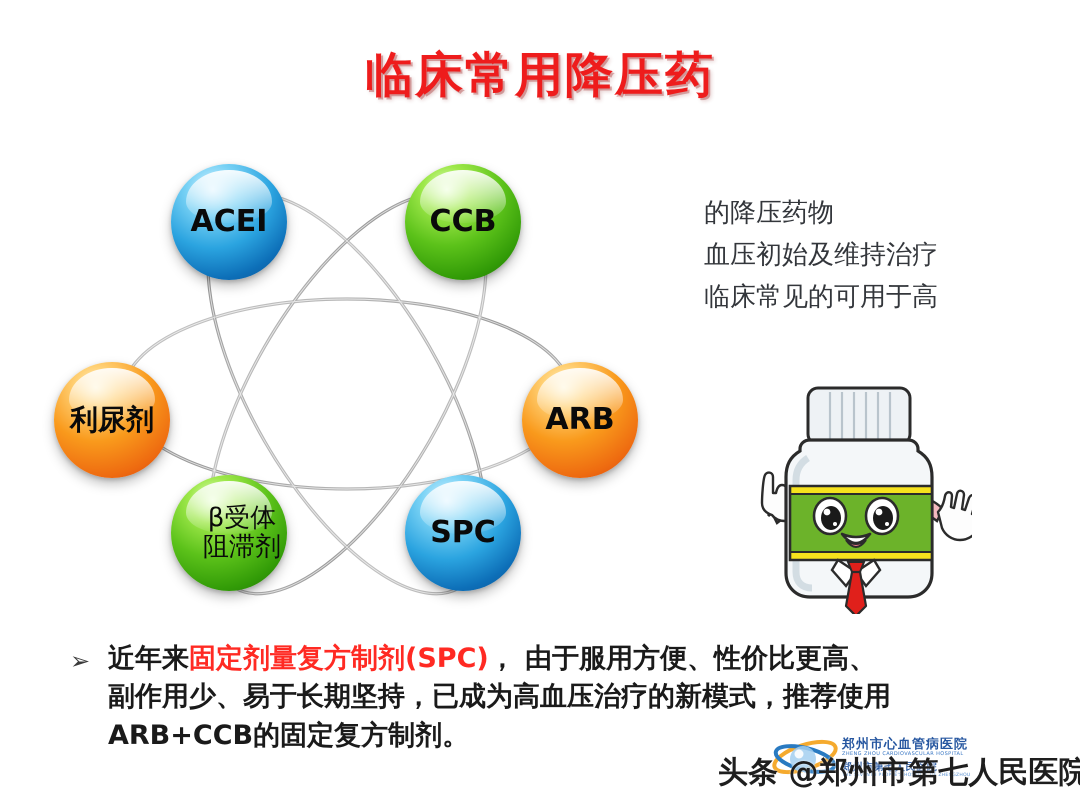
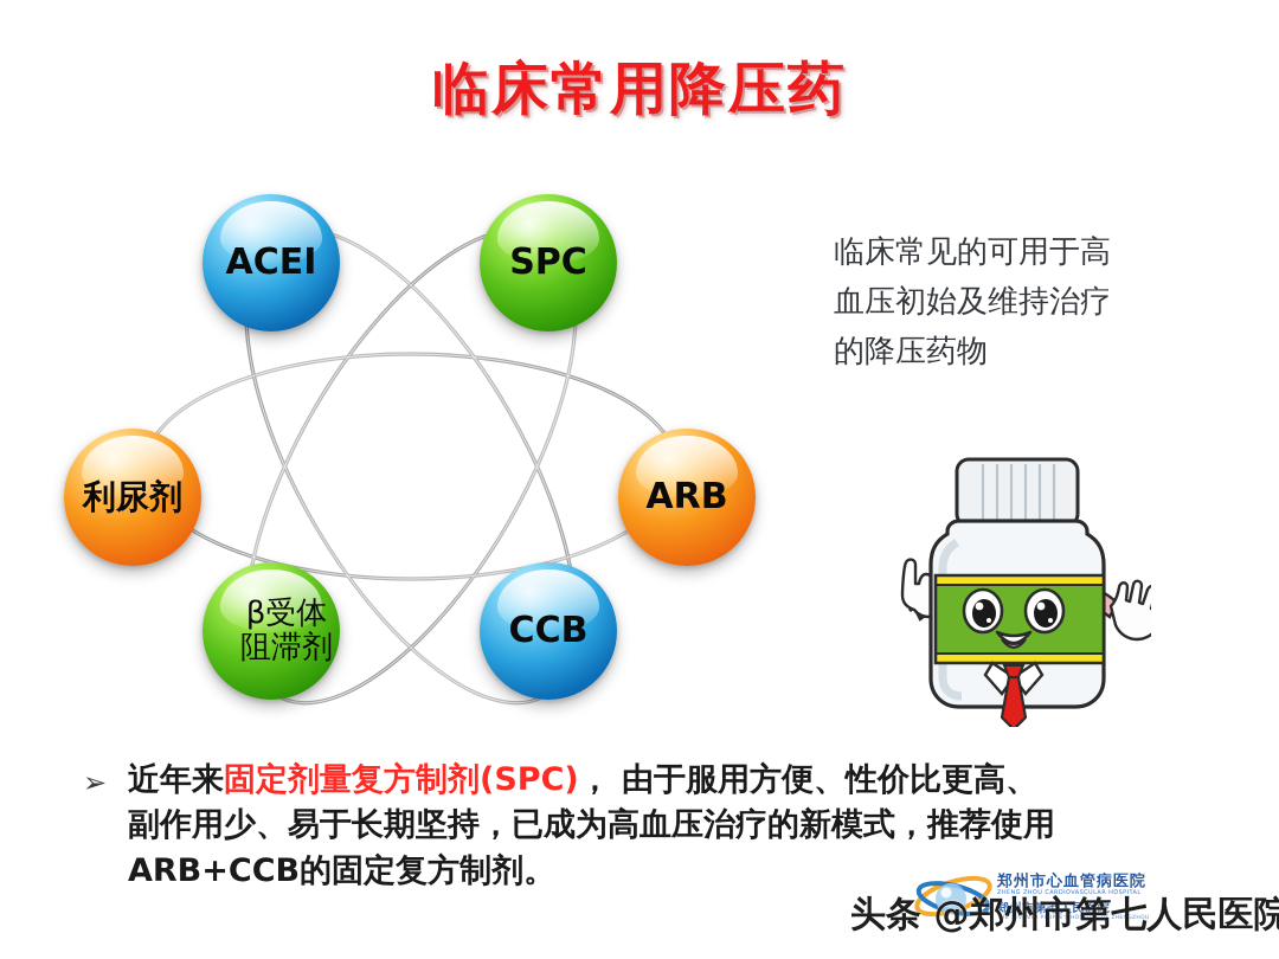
  临床常用降压药
  ACEI
- CCB
+ SPC
  ARB
- SPC
+ CCB
  β受体
  阻滞剂
  利尿剂
- 的降压药物
+ 临床常见的可用于高
  血压初始及维持治疗
- 临床常见的可用于高
+ 的降压药物
  ➢
  近年来固定剂量复方制剂(SPC)， 由于服用方便、性价比更高、
  副作用少、易于长期坚持，已成为高血压治疗的新模式，推荐使用
  ARB+CCB的固定复方制剂。
  郑州市心血管病医院
  郑州市第七人民医院
  头条 @郑州市第七人民医院
